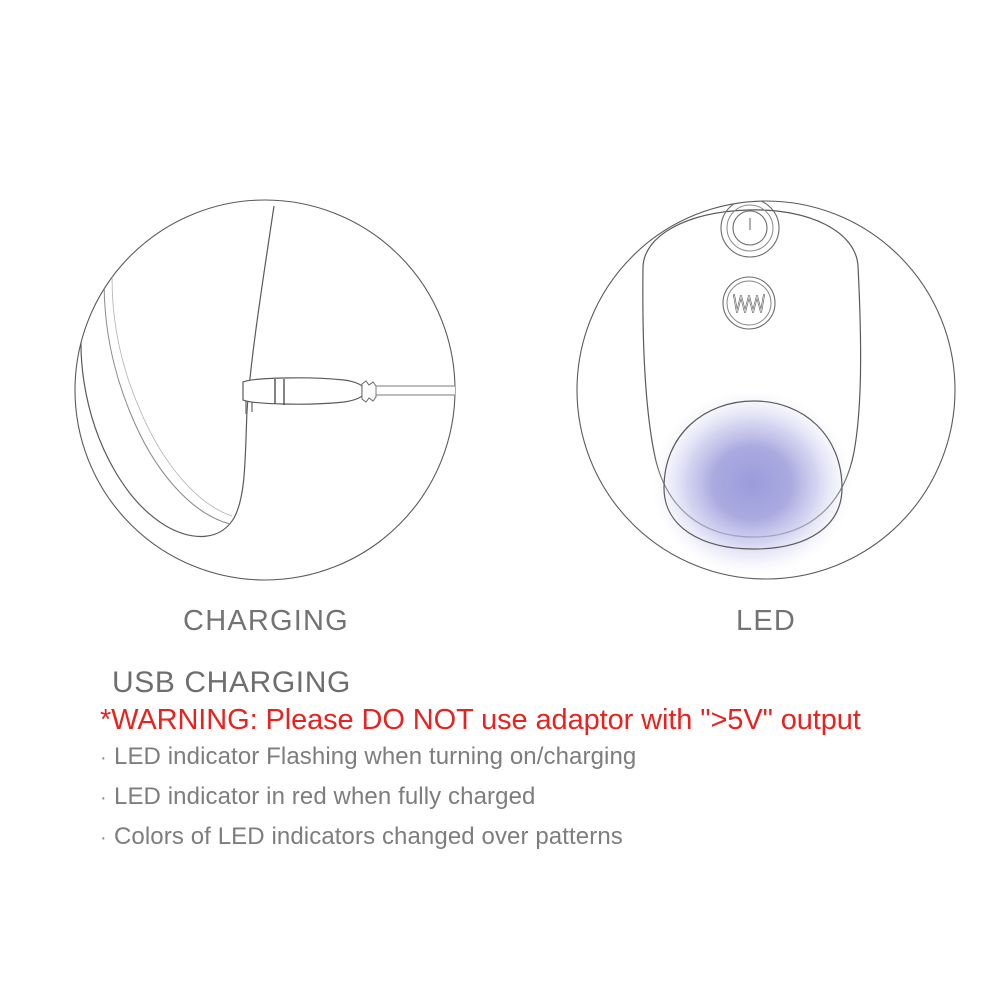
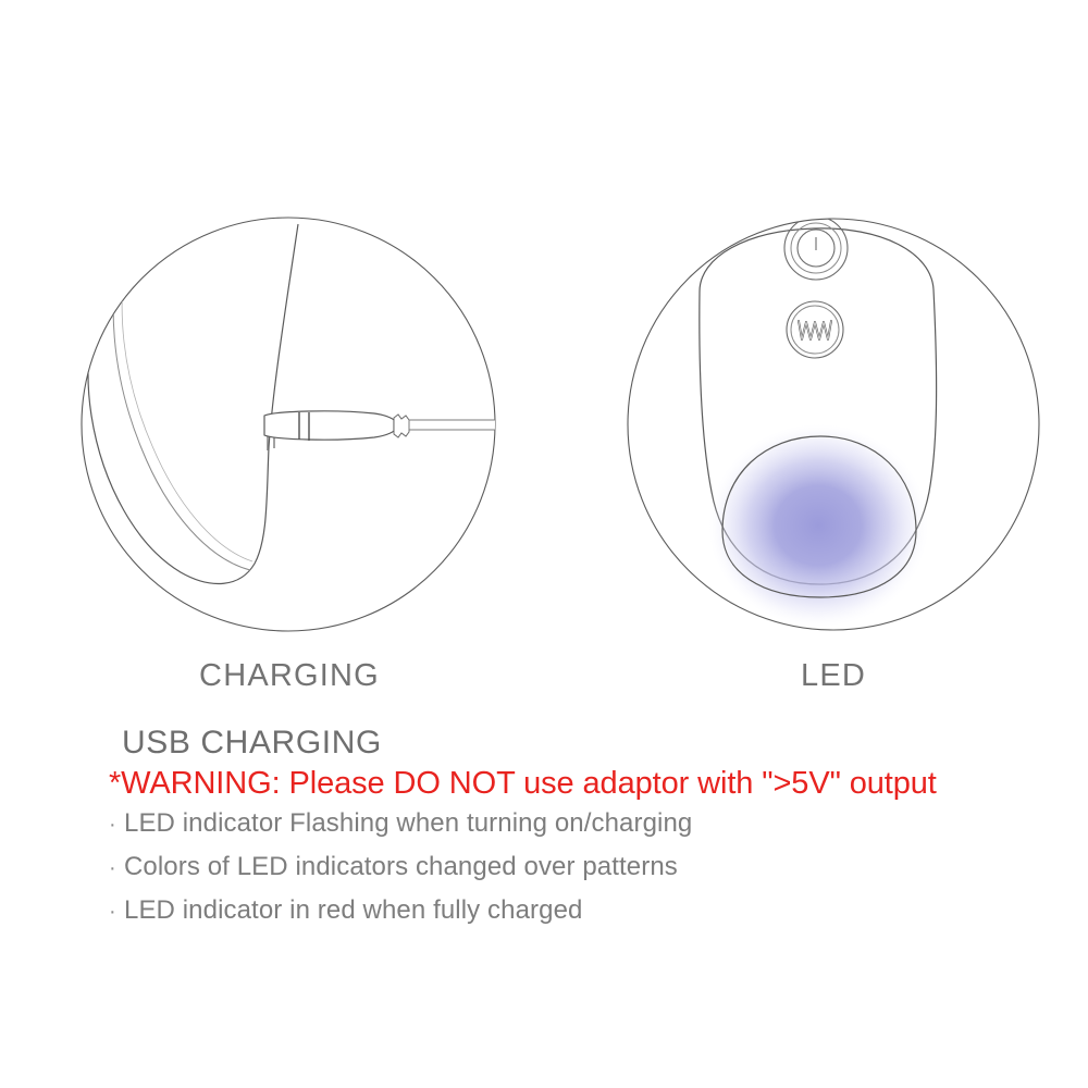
  CHARGING
  LED
  USB CHARGING
  *WARNING: Please DO NOT use adaptor with ">5V" output
  ·
  LED indicator Flashing when turning on/charging
  ·
- LED indicator in red when fully charged
+ Colors of LED indicators changed over patterns
  ·
- Colors of LED indicators changed over patterns
+ LED indicator in red when fully charged
